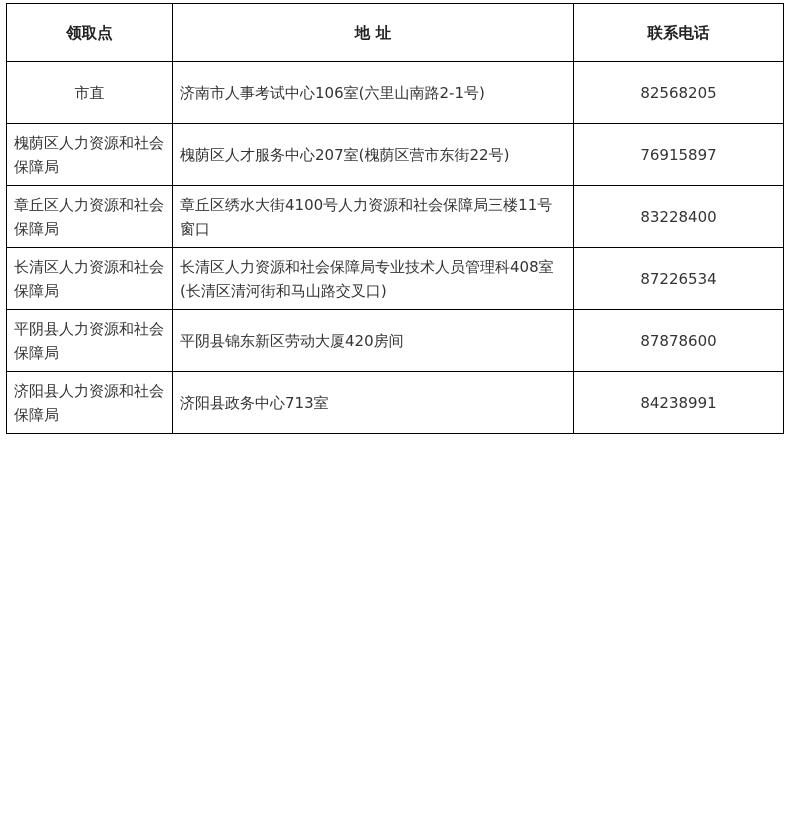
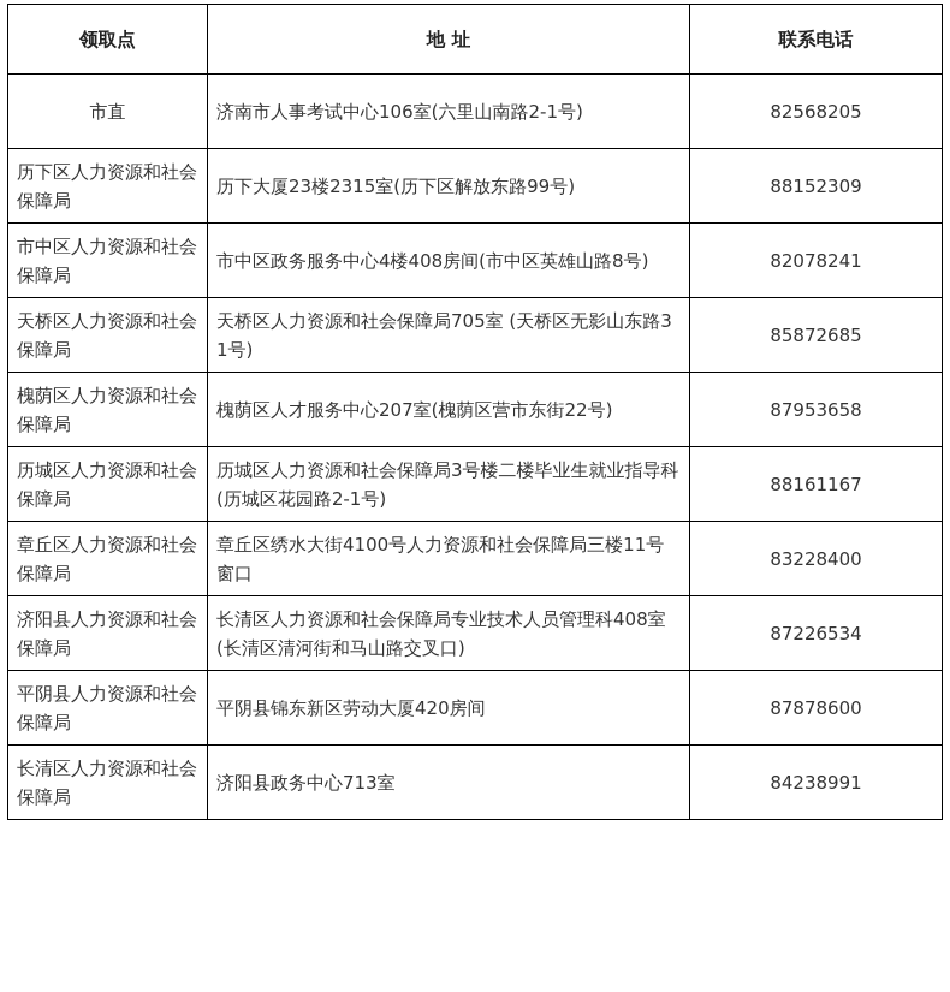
  领取点	地 址	联系电话
  市直	济南市人事考试中心106室(六里山南路2-1号)	82568205
+ 历下区人力资源和社会保障局	历下大厦23楼2315室(历下区解放东路99号)	88152309
+ 市中区人力资源和社会保障局	市中区政务服务中心4楼408房间(市中区英雄山路8号)	82078241
+ 天桥区人力资源和社会保障局	天桥区人力资源和社会保障局705室 (天桥区无影山东路31号)	85872685
- 槐荫区人力资源和社会保障局	槐荫区人才服务中心207室(槐荫区营市东街22号)	76915897
+ 槐荫区人力资源和社会保障局	槐荫区人才服务中心207室(槐荫区营市东街22号)	87953658
+ 历城区人力资源和社会保障局	历城区人力资源和社会保障局3号楼二楼毕业生就业指导科 (历城区花园路2-1号)	88161167
  章丘区人力资源和社会保障局	章丘区绣水大街4100号人力资源和社会保障局三楼11号窗口	83228400
- 长清区人力资源和社会保障局	长清区人力资源和社会保障局专业技术人员管理科408室(长清区清河街和马山路交叉口)	87226534
+ 济阳县人力资源和社会保障局	长清区人力资源和社会保障局专业技术人员管理科408室(长清区清河街和马山路交叉口)	87226534
  平阴县人力资源和社会保障局	平阴县锦东新区劳动大厦420房间	87878600
- 济阳县人力资源和社会保障局	济阳县政务中心713室	84238991
+ 长清区人力资源和社会保障局	济阳县政务中心713室	84238991
